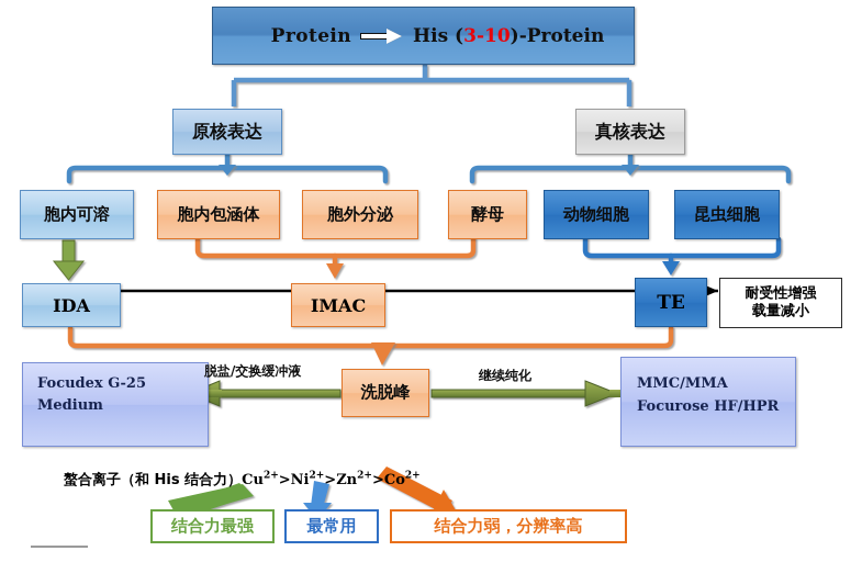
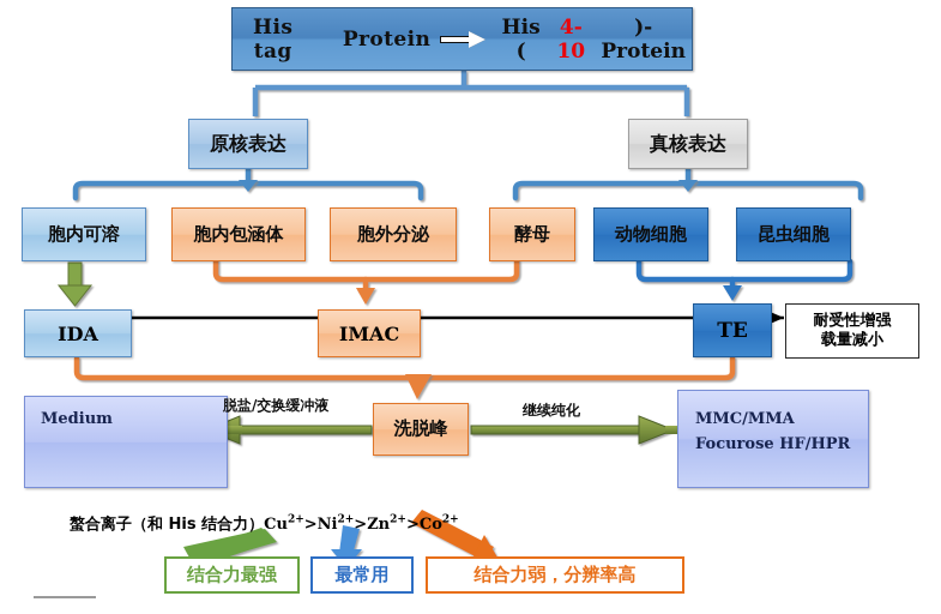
+ His tag
  Protein
  His (
- 3-10
+ 4-10
  )-Protein
  原核表达
  真核表达
  胞内可溶
  胞内包涵体
  胞外分泌
  酵母
  动物细胞
  昆虫细胞
  IDA
  IMAC
  TE
  耐受性增强
  载量减小
- Focudex G-25
  Medium
  洗脱峰
  MMC/MMA
  Focurose HF/HPR
  脱盐/交换缓冲液
  继续纯化
  螯合离子（和 His 结合力）Cu2+>Ni2+>Zn2+>Co2+
  结合力最强
  最常用
  结合力弱，分辨率高
